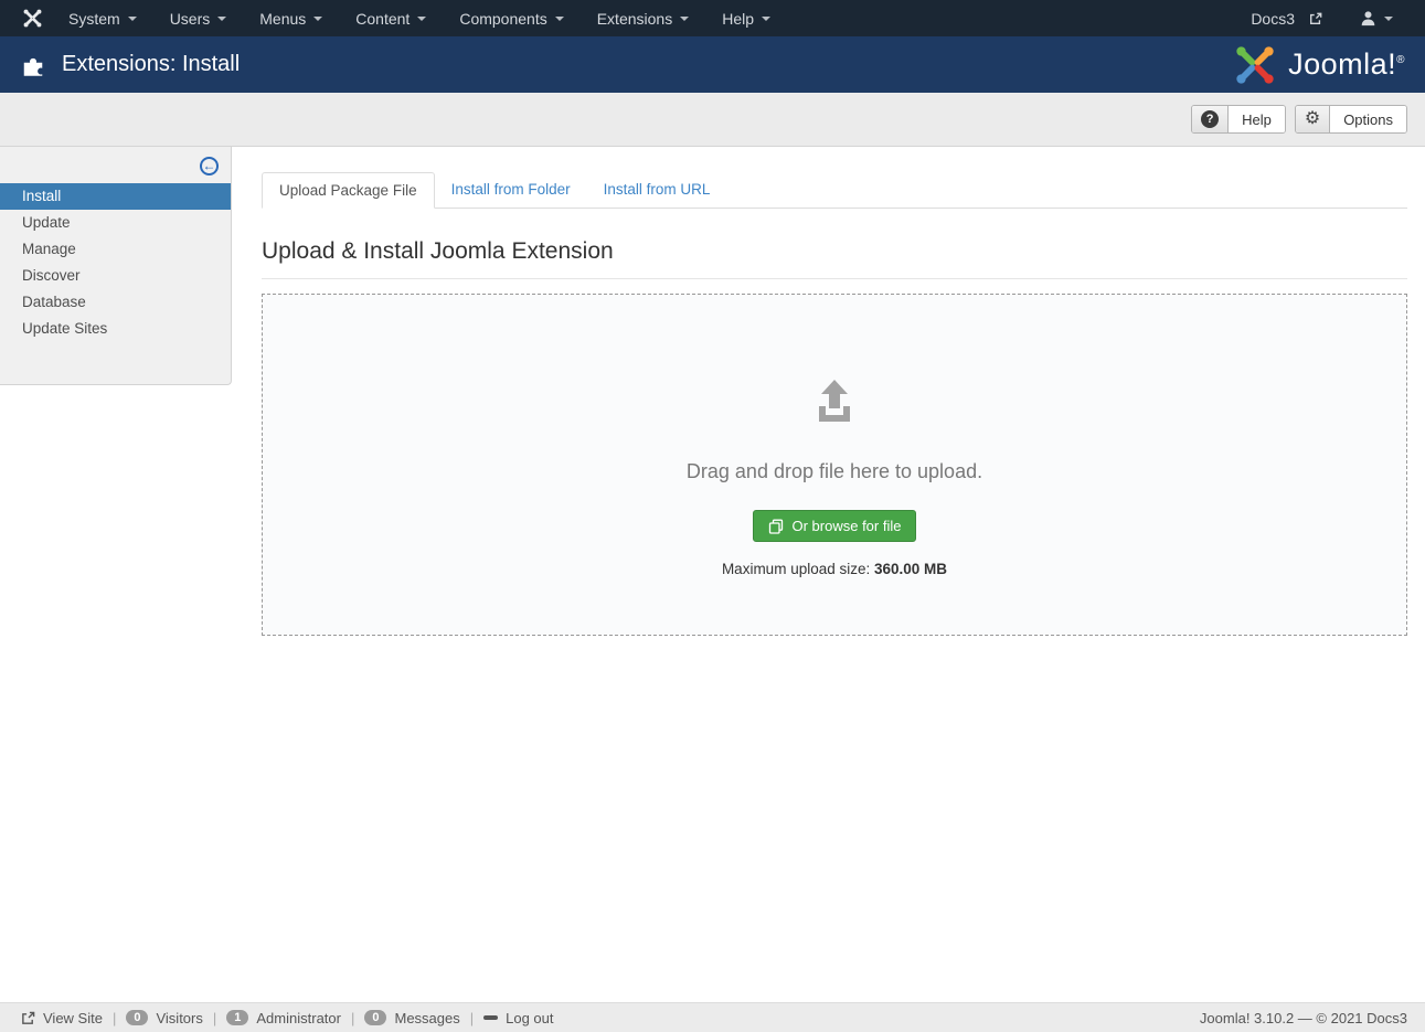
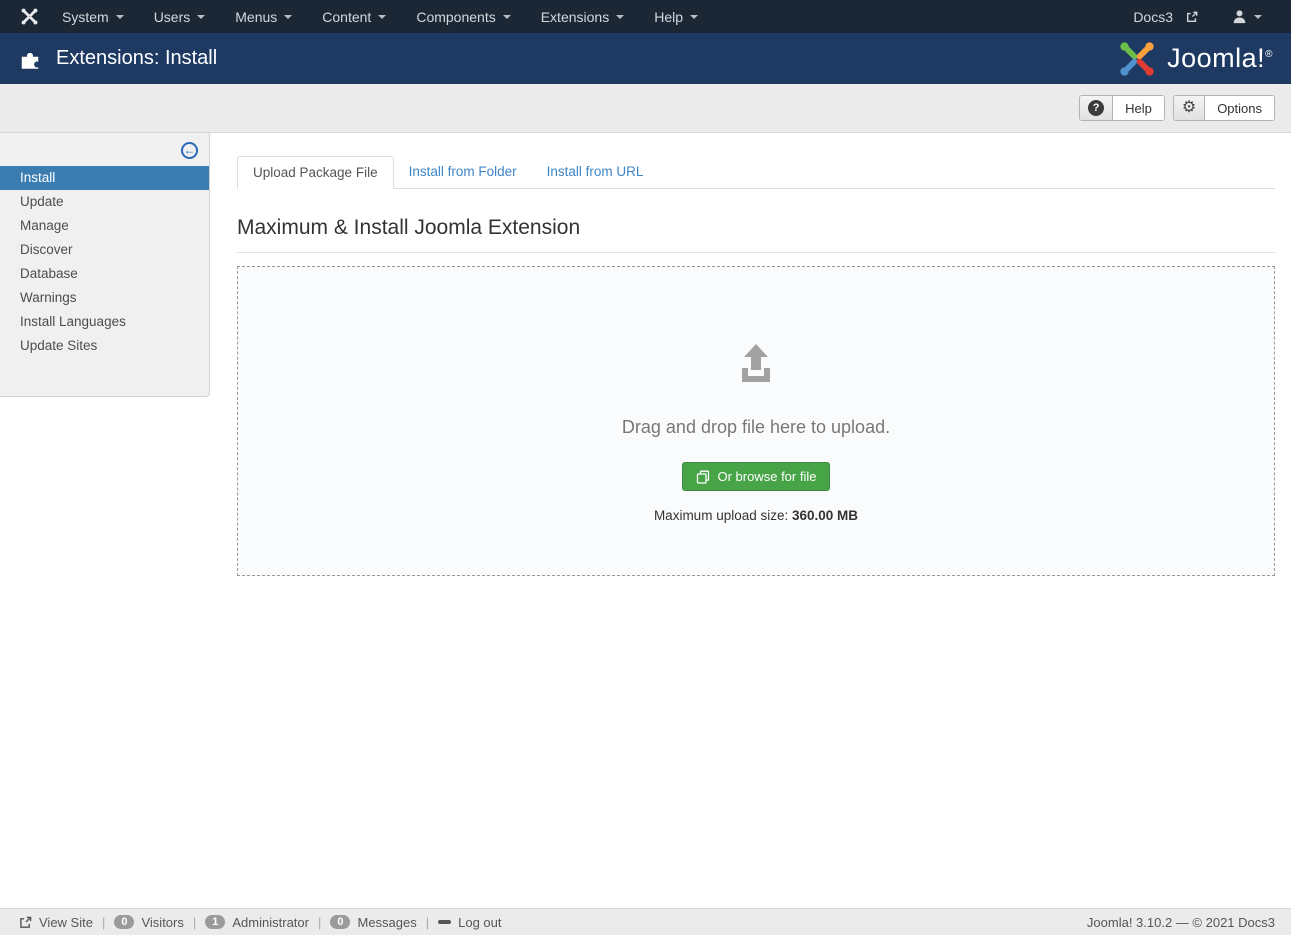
  System
  Users
  Menus
  Content
  Components
  Extensions
  Help
  Docs3
  Extensions: Install
  Joomla!®
  Help
  Options
  Install
  Update
  Manage
  Discover
  Database
+ Warnings
+ Install Languages
  Update Sites
  Upload Package File
  Install from Folder
  Install from URL
- Upload & Install Joomla Extension
+ Maximum & Install Joomla Extension
  Drag and drop file here to upload.
  Or browse for file
  Maximum upload size: 360.00 MB
  View Site
  0
  Visitors
  1
  Administrator
  0
  Messages
  Log out
  Joomla! 3.10.2 — © 2021 Docs3
